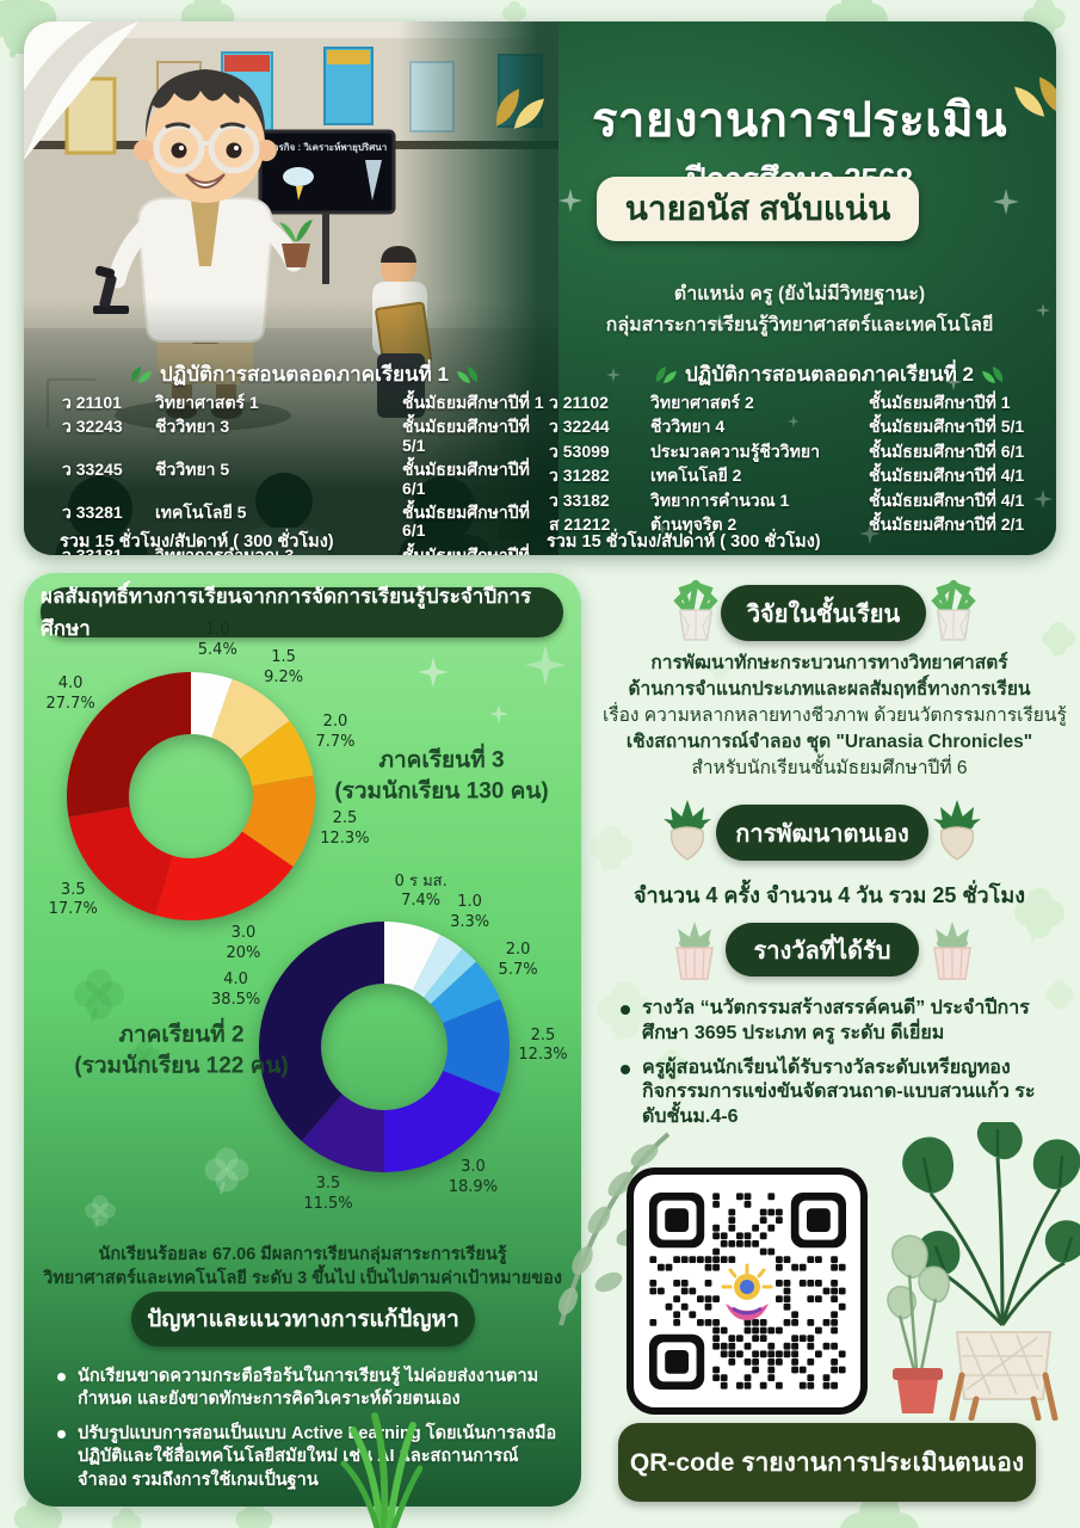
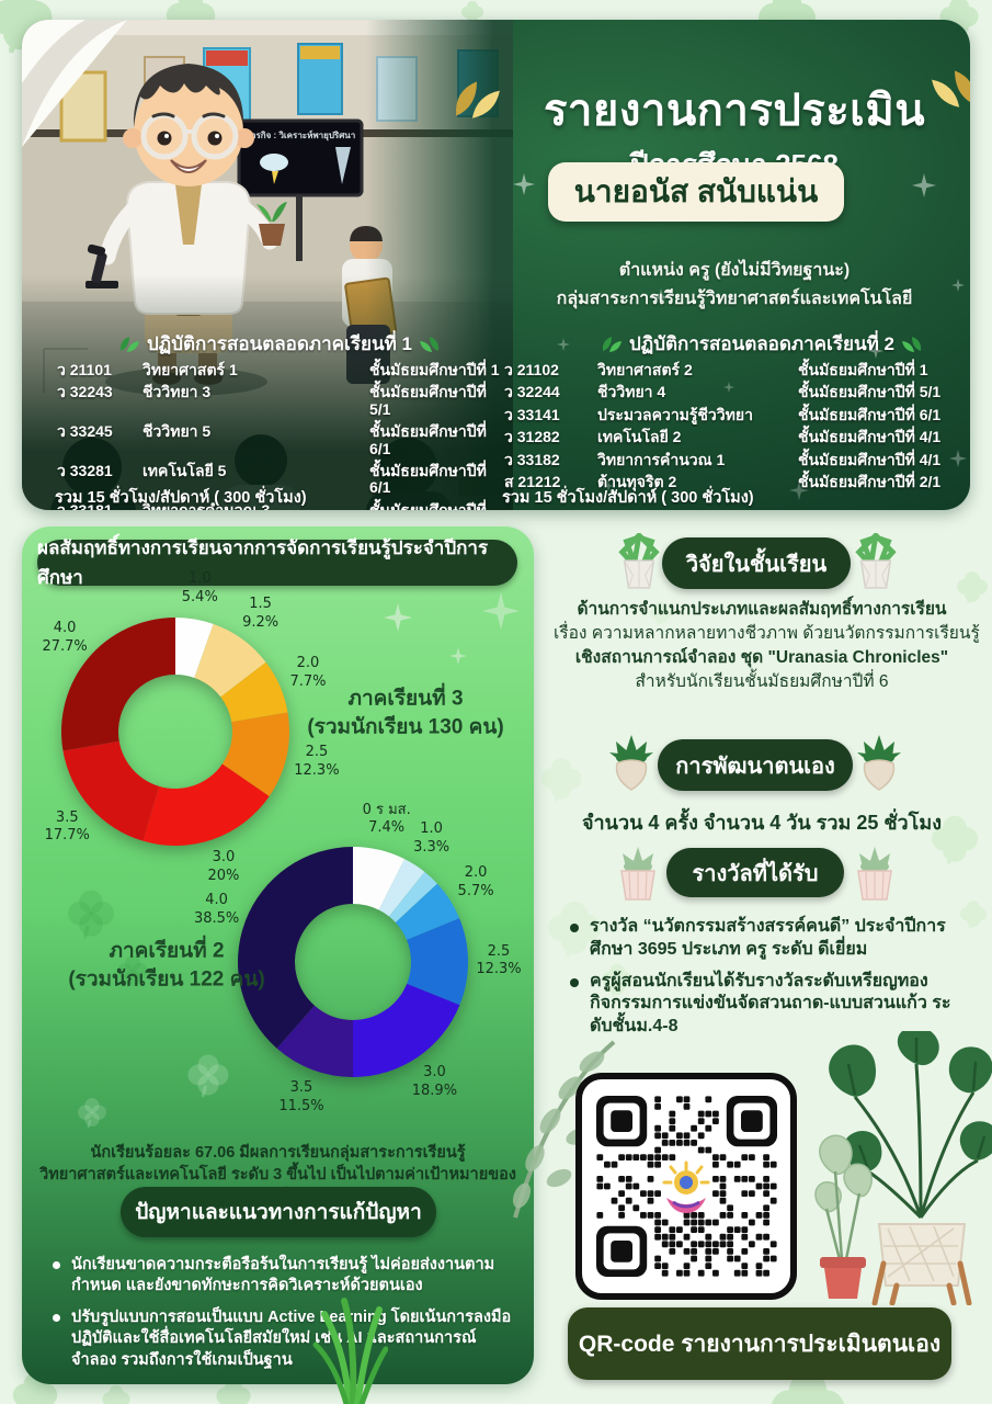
  รายงานการประเมิน
  นายอนัส สนับแน่น
  ตำแหน่ง ครู (ยังไม่มีวิทยฐานะ)
  กลุ่มสาระการเรียนรู้วิทยาศาสตร์และเทคโนโลยี
  ปฏิบัติการสอนตลอดภาคเรียนที่ 1
  ว 21101
  วิทยาศาสตร์ 1
  ชั้นมัธยมศึกษาปีที่ 1
  ว 32243
  ชีววิทยา 3
  ชั้นมัธยมศึกษาปีที่ 5/1
  ว 33245
  ชีววิทยา 5
  ชั้นมัธยมศึกษาปีที่ 6/1
  ว 33281
  เทคโนโลยี 5
  ชั้นมัธยมศึกษาปีที่ 6/1
  ว 33181
  วิทยาการคำนวณ 3
  ชั้นมัธยมศึกษาปีที่
  รวม 15 ชั่วโมง/สัปดาห์ ( 300 ชั่วโมง)
  ปฏิบัติการสอนตลอดภาคเรียนที่ 2
  ว 21102
  วิทยาศาสตร์ 2
  ชั้นมัธยมศึกษาปีที่ 1
  ว 32244
  ชีววิทยา 4
  ชั้นมัธยมศึกษาปีที่ 5/1
- ว 53099
+ ว 33141
  ประมวลความรู้ชีววิทยา
  ชั้นมัธยมศึกษาปีที่ 6/1
  ว 31282
  เทคโนโลยี 2
  ชั้นมัธยมศึกษาปีที่ 4/1
  ว 33182
  วิทยาการคำนวณ 1
  ชั้นมัธยมศึกษาปีที่ 4/1
  ส 21212
  ต้านทุจริต 2
  ชั้นมัธยมศึกษาปีที่ 2/1
  รวม 15 ชั่วโมง/สัปดาห์ ( 300 ชั่วโมง)
  ผลสัมฤทธิ์ทางการเรียนจากการจัดการเรียนรู้ประจำปีการศึกษา
  1.0
  5.4%
  1.5
  9.2%
  2.0
  7.7%
  2.5
  12.3%
  3.0
  20%
  3.5
  17.7%
  4.0
  27.7%
  ภาคเรียนที่ 3
  (รวมนักเรียน 130 คน)
  0 ร มส.
  7.4%
  1.0
  3.3%
  2.0
  5.7%
  2.5
  12.3%
  3.0
  18.9%
  3.5
  11.5%
  4.0
  38.5%
  ภาคเรียนที่ 2
  (รวมนักเรียน 122 คน)
  นักเรียนร้อยละ 67.06 มีผลการเรียนกลุ่มสาระการเรียนรู้
  วิทยาศาสตร์และเทคโนโลยี ระดับ 3 ขึ้นไป เป็นไปตามค่าเป้าหมายของ
  ปัญหาและแนวทางการแก้ปัญหา
  นักเรียนขาดความกระตือรือร้นในการเรียนรู้ ไม่ค่อยส่งงานตามกำหนด และยังขาดทักษะการคิดวิเคราะห์ด้วยตนเอง
  ปรับรูปแบบการสอนเป็นแบบ Activeeaning โดยเน้นการลงมือปฏิบัติและใช้สื่อเทคโนโลยีสมัยใหม่ เช่Iละสถานการณ์จำลอง รวมถึงการใช้เกมเป็นฐาน
  วิจัยในชั้นเรียน
- การพัฒนาทักษะกระบวนการทางวิทยาศาสตร์
  ด้านการจำแนกประเภทและผลสัมฤทธิ์ทางการเรียน
  เรื่อง ความหลากหลายทางชีวภาพ ด้วยนวัตกรรมการเรียนรู้
  เชิงสถานการณ์จำลอง ชุด "Uranasia Chronicles"
  สำหรับนักเรียนชั้นมัธยมศึกษาปีที่ 6
  การพัฒนาตนเอง
  จำนวน 4 ครั้ง จำนวน 4 วัน รวม 25 ชั่วโมง
  รางวัลที่ได้รับ
  รางวัล “นวัตกรรมสร้างสรรค์คนดี” ประจำปีการศึกษา 3695 ประเภท ครู ระดับ ดีเยี่ยม
- ครูผู้สอนนักเรียนได้รับรางวัลระดับเหรียญทอง กิจกรรมการแข่งขันจัดสวนถาด-แบบสวนแก้ว ระดับชั้นม.4-6
+ ครูผู้สอนนักเรียนได้รับรางวัลระดับเหรียญทอง กิจกรรมการแข่งขันจัดสวนถาด-แบบสวนแก้ว ระดับชั้นม.4-8
  QR-code รายงานการประเมินตนเอง
